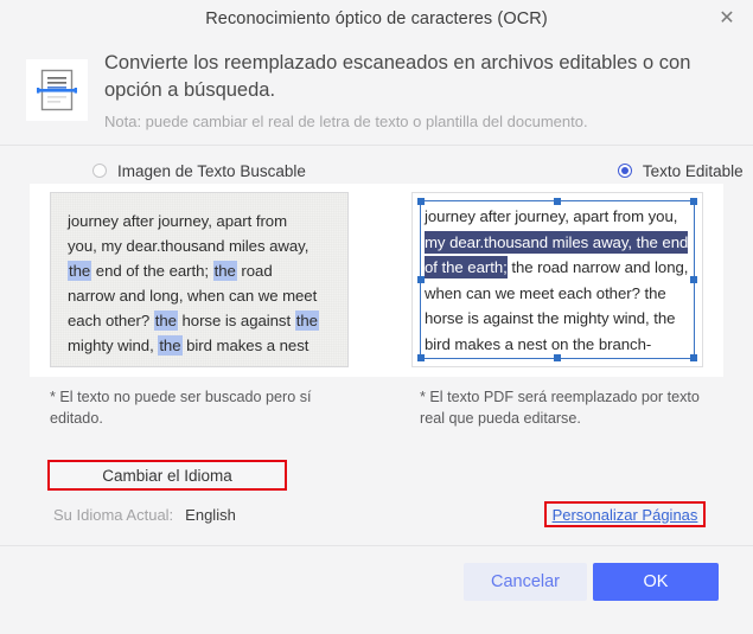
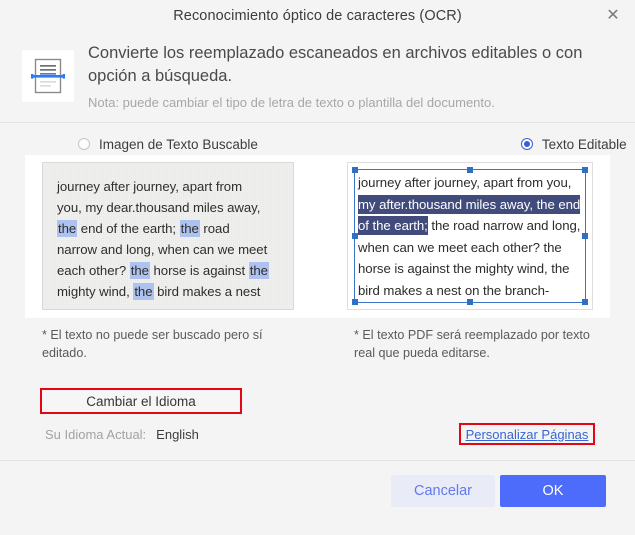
  Reconocimiento óptico de caracteres (OCR)
  ✕
  Convierte los reemplazado escaneados en archivos editables o con opción a búsqueda.
- Nota: puede cambiar el real de letra de texto o plantilla del documento.
+ Nota: puede cambiar el tipo de letra de texto o plantilla del documento.
  Imagen de Texto Buscable
  Texto Editable
  journey after journey, apart from
  you, my dear.thousand miles away,
  the end of the earth; the road
  narrow and long, when can we meet
  each other? the horse is against the
  mighty wind, the bird makes a nest
- journey after journey, apart from you, my dear.thousand miles away, the end of the earth; the road narrow and long, when can we meet each other? the horse is against the mighty wind, the bird makes a nest on the branch-
+ journey after journey, apart from you, my after.thousand miles away, the end of the earth; the road narrow and long, when can we meet each other? the horse is against the mighty wind, the bird makes a nest on the branch-
  * El texto no puede ser buscado pero sí editado.
  * El texto PDF será reemplazado por texto real que pueda editarse.
  Cambiar el Idioma
  Su Idioma Actual: English
  Personalizar Páginas
  Cancelar
  OK
